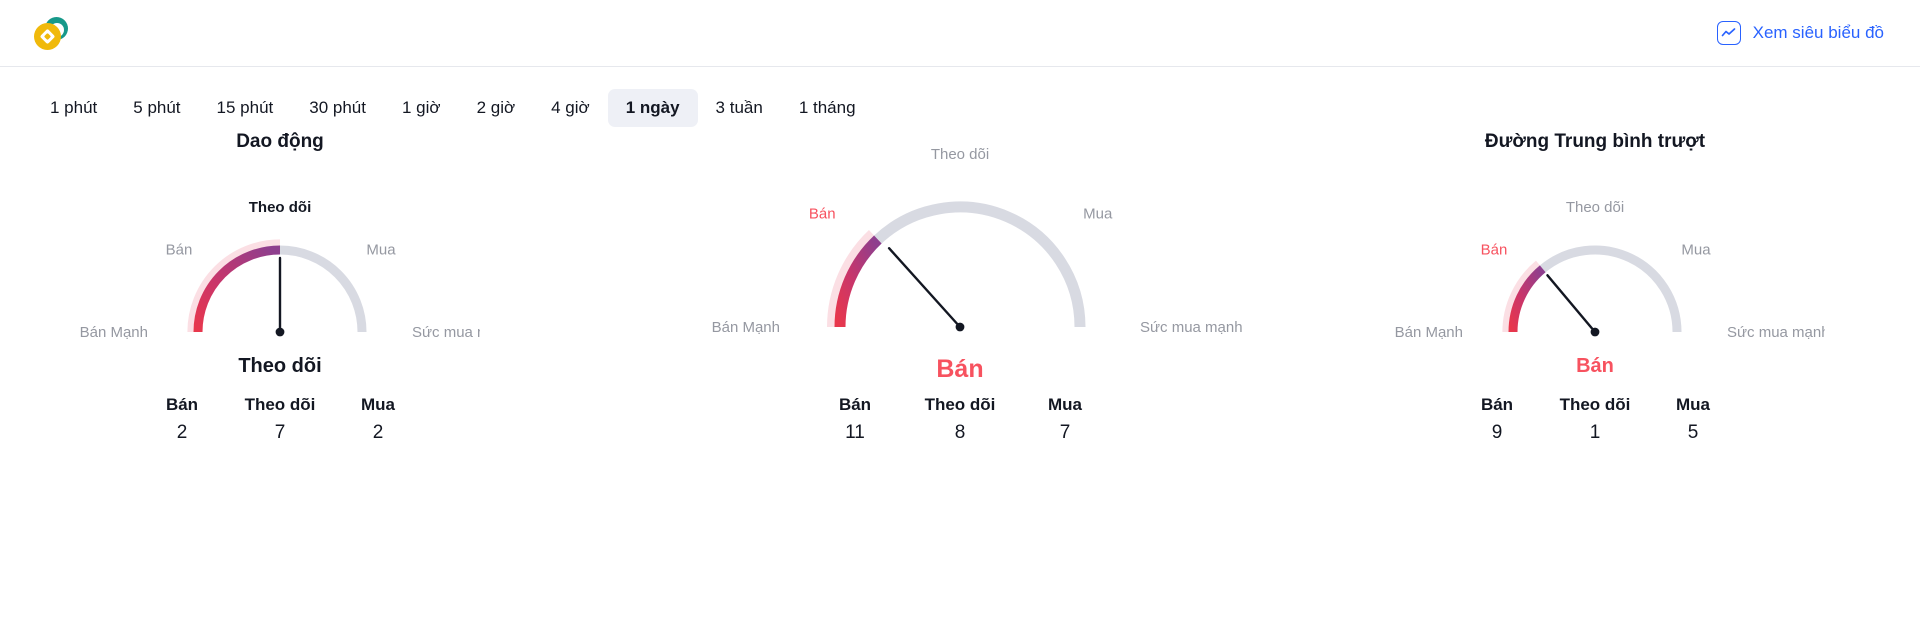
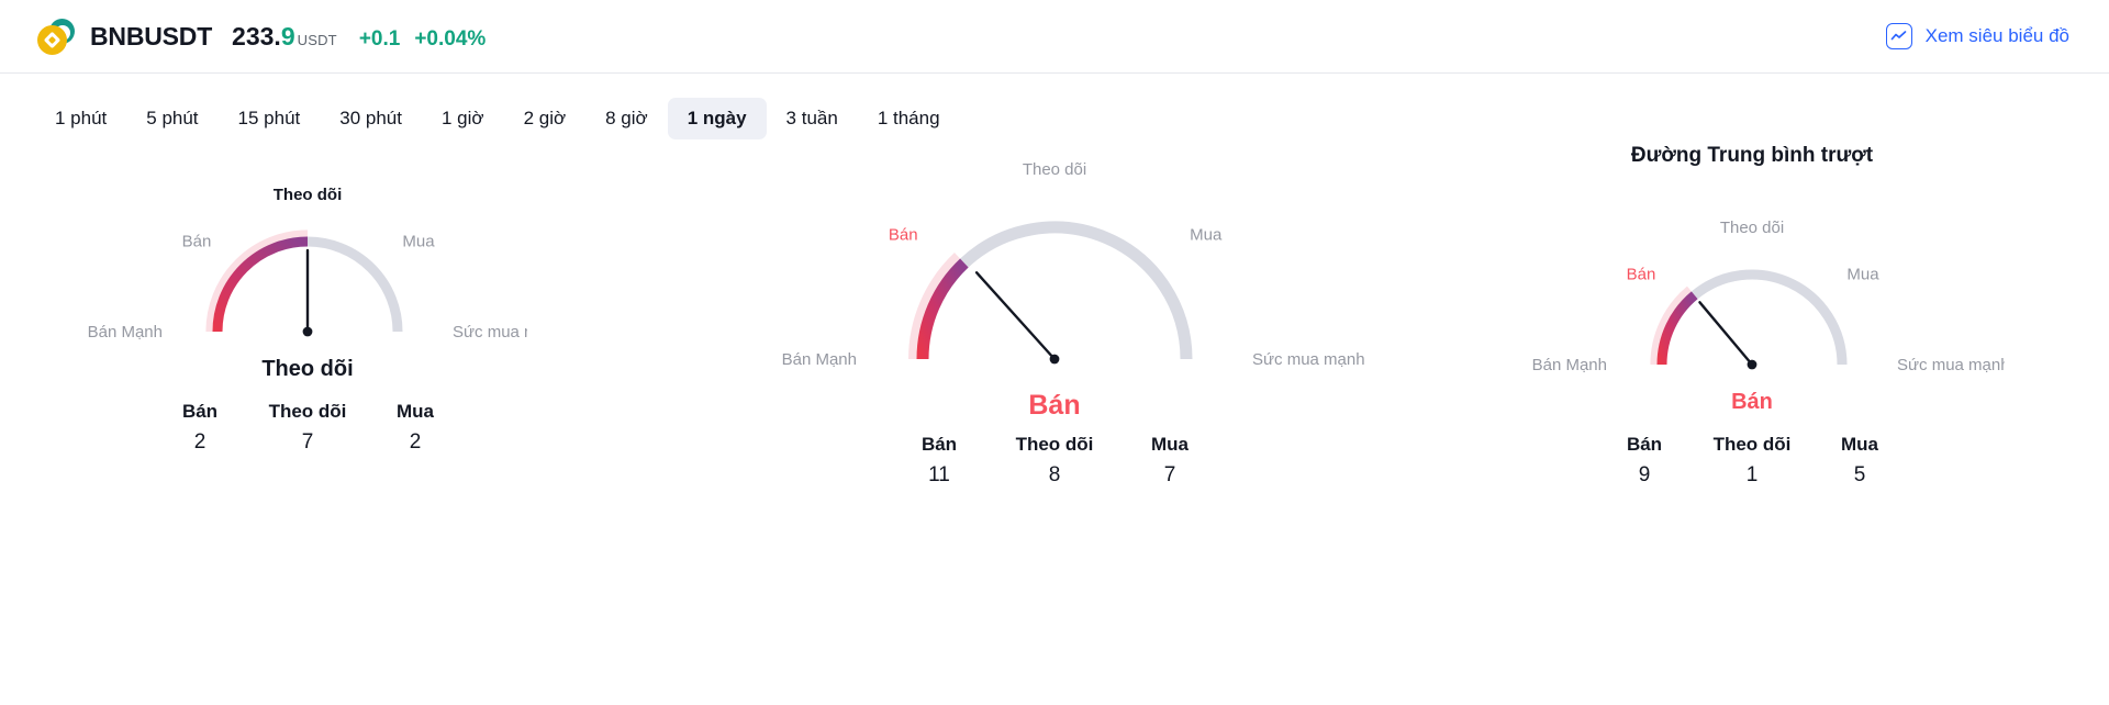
+ BNBUSDT
+ 233.9 USDT
+ +0.1
+ +0.04%
  Xem siêu biểu đồ
  1 phút
  5 phút
  15 phút
  30 phút
  1 giờ
  2 giờ
- 4 giờ
+ 8 giờ
  1 ngày
  3 tuần
  1 tháng
- Dao động
  Bán Mạnh
  Bán
  Theo dõi
  Mua
  Theo dõi
  Bán
  2
  Theo dõi
  7
  Mua
  2
  Bán Mạnh
  Bán
  Theo dõi
  Mua
  Sức mua mạnh
  Bán
  Bán
  11
  Theo dõi
  8
  Mua
  7
  Đường Trung bình trượt
  Bán Mạnh
  Bán
  Theo dõi
  Mua
  Sức mua mạn
  Bán
  Bán
  9
  Theo dõi
  1
  Mua
  5
